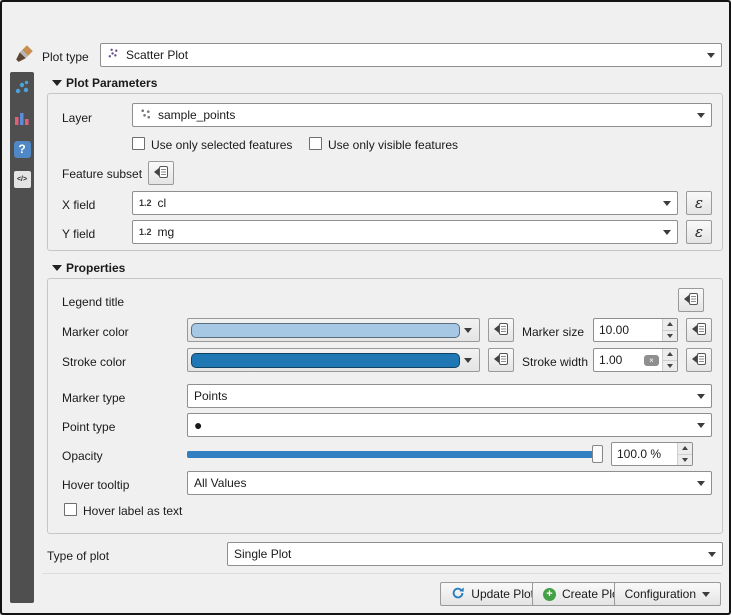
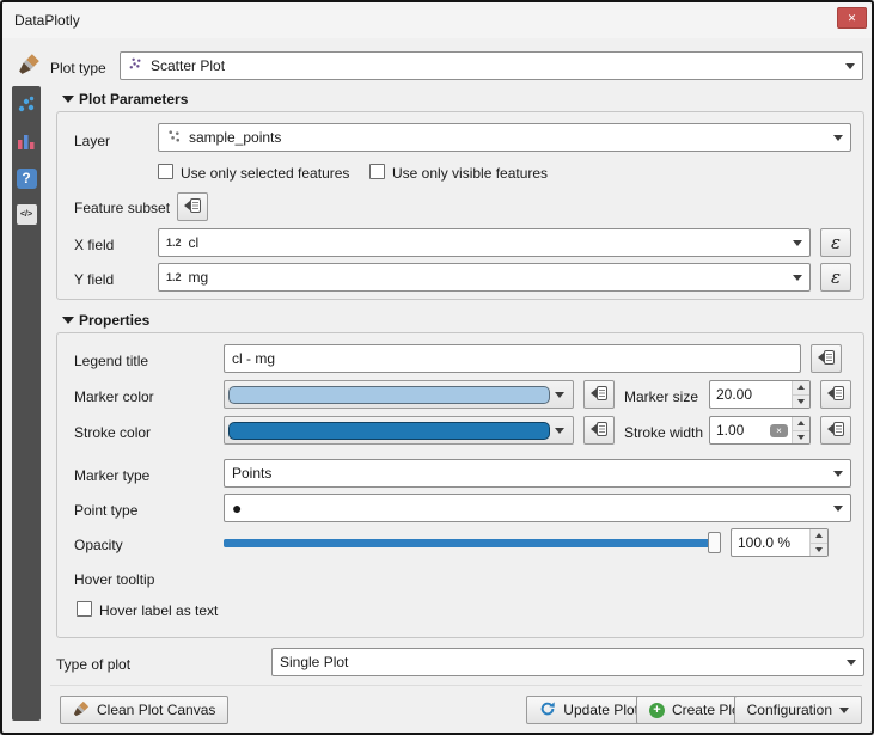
+ DataPlotly
+ ✕
  Plot type
  Scatter Plot
  ?
  Plot Parameters
  Layer
  sample_points
  Use only selected features
  Use only visible features
  Feature subset
  X field
  1.2
  cl
  ε
  Y field
  1.2
  mg
  ε
  Properties
  Legend title
+ cl - mg
  Marker color
  Marker size
- 10.00
+ 20.00
  Stroke color
  Stroke width
  1.00
  ×
  Marker type
  Points
  Point type
  ●
  Opacity
  100.0 %
  Hover tooltip
- All Values
  Hover label as text
  Type of plot
  Single Plot
+ Clean Plot Canvas
  Update Plo
  +
  Create Pl
  Configuration
